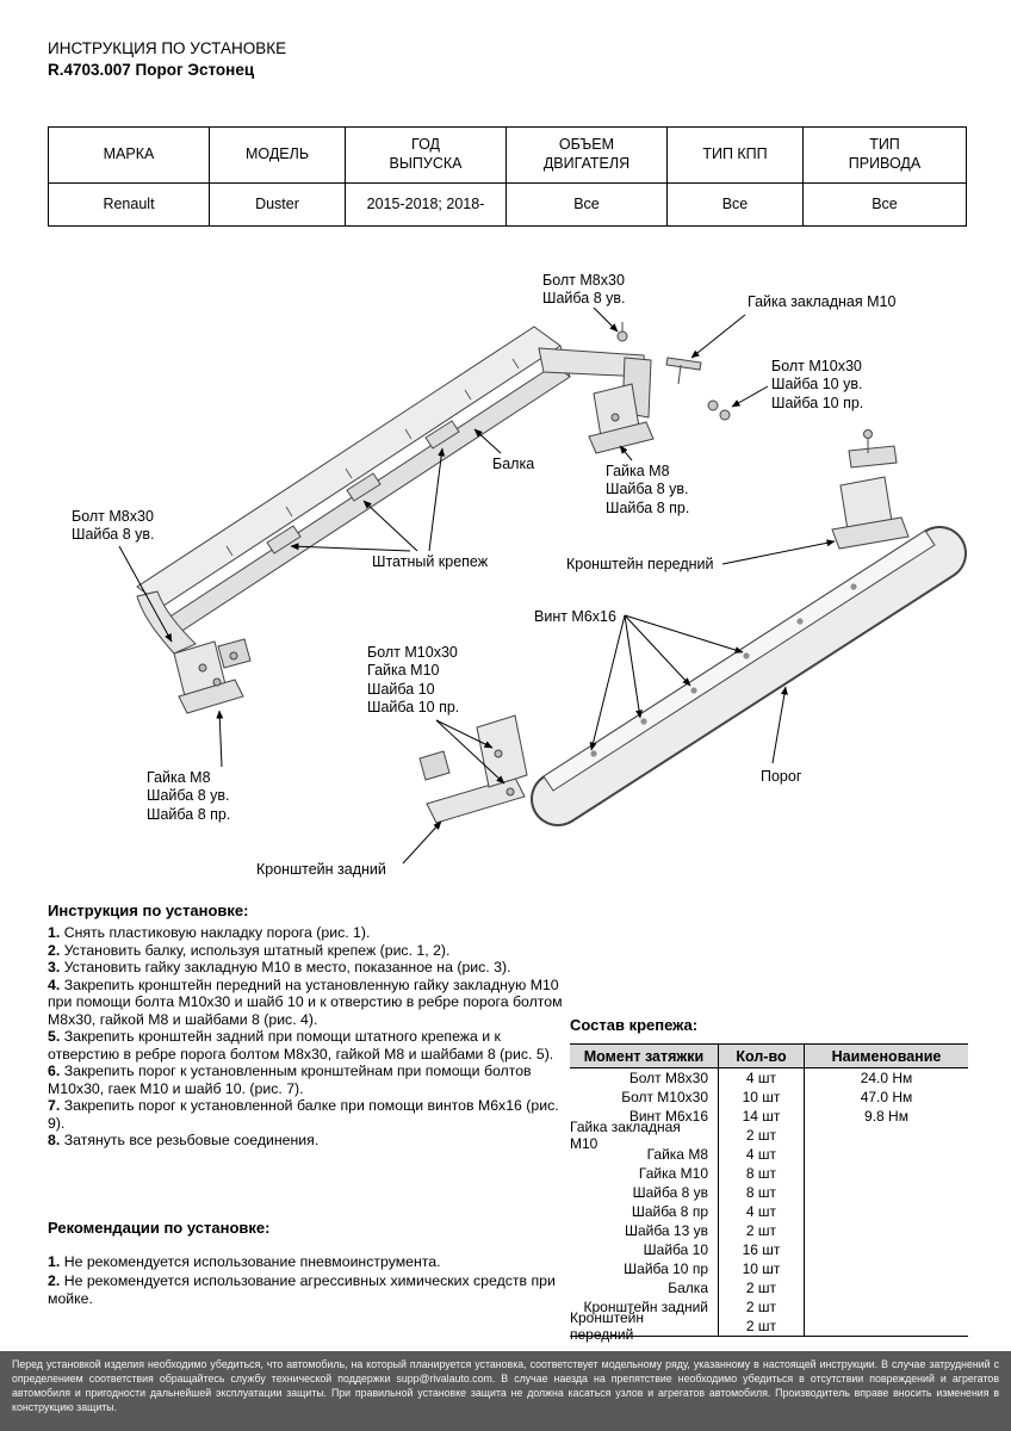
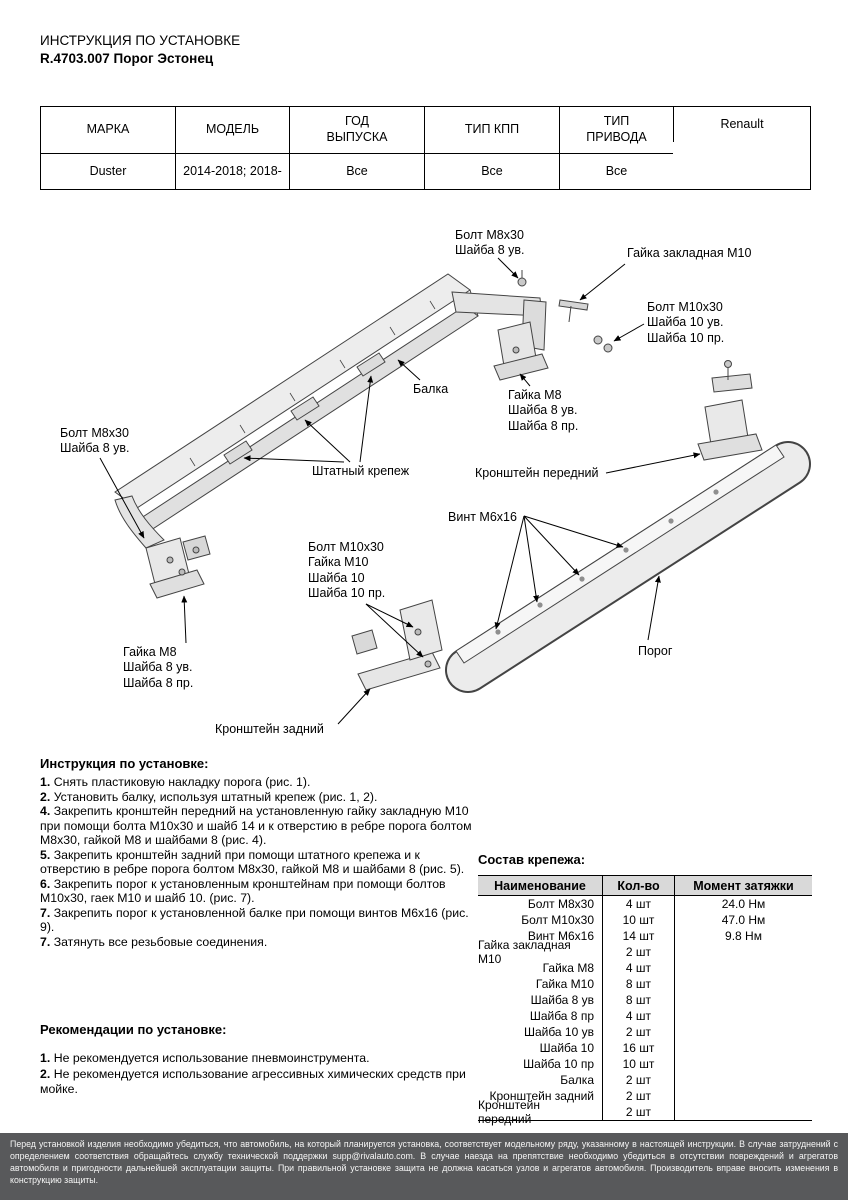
  ИНСТРУКЦИЯ ПО УСТАНОВКЕ
  R.4703.007 Порог Эстонец
  МАРКА
  МОДЕЛЬ
  ГОД
  ВЫПУСКА
- ОБЪЕМ
- ДВИГАТЕЛЯ
  ТИП КПП
  ТИП
  ПРИВОДА
  Renault
  Duster
- 2015-2018; 2018-
+ 2014-2018; 2018-
  Все
  Все
  Все
  Болт М8х30
  Шайба 8 ув.
  Гайка закладная М10
  Болт М10х30
  Шайба 10 ув.
  Шайба 10 пр.
  Гайка М8
  Шайба 8 ув.
  Шайба 8 пр.
  Балка
  Штатный крепеж
  Кронштейн передний
  Винт М6х16
  Болт М8х30
  Шайба 8 ув.
  Болт М10х30
  Гайка М10
  Шайба 10
  Шайба 10 пр.
  Гайка М8
  Шайба 8 ув.
  Шайба 8 пр.
  Кронштейн задний
  Порог
  Инструкция по установке:
  1. Снять пластиковую накладку порога (рис. 1).
  2. Установить балку, используя штатный крепеж (рис. 1, 2).
- 3. Установить гайку закладную М10 в место, показанное на (рис. 3).
- 4. Закрепить кронштейн передний на установленную гайку закладную М10 при помощи болта М10х30 и шайб 10 и к отверстию в ребре порога болтом М8х30, гайкой М8 и шайбами 8 (рис. 4).
+ 4. Закрепить кронштейн передний на установленную гайку закладную М10 при помощи болта М10х30 и шайб 14 и к отверстию в ребре порога болтом М8х30, гайкой М8 и шайбами 8 (рис. 4).
  5. Закрепить кронштейн задний при помощи штатного крепежа и к отверстию в ребре порога болтом М8х30, гайкой М8 и шайбами 8 (рис. 5).
  6. Закрепить порог к установленным кронштейнам при помощи болтов М10х30, гаек М10 и шайб 10. (рис. 7).
  7. Закрепить порог к установленной балке при помощи винтов М6х16 (рис. 9).
- 8. Затянуть все резьбовые соединения.
+ 7. Затянуть все резьбовые соединения.
  Рекомендации по установке:
  1. Не рекомендуется использование пневмоинструмента.
  2. Не рекомендуется использование агрессивных химических средств при мойке.
  Состав крепежа:
- Момент затяжки
+ Наименование
  Кол-во
- Наименование
+ Момент затяжки
  Болт М8х30
  4 шт
  24.0 Нм
  Болт М10х30
  10 шт
  47.0 Нм
  Винт М6х16
  14 шт
  9.8 Нм
  Гайка закладная М10
  2 шт
  Гайка М8
  4 шт
  Гайка М10
  8 шт
  Шайба 8 ув
  8 шт
  Шайба 8 пр
  4 шт
- Шайба 13 ув
+ Шайба 10 ув
  2 шт
  Шайба 10
  16 шт
  Шайба 10 пр
  10 шт
  Балка
  2 шт
  Кронштейн задний
  2 шт
  Кронштейн передний
  2 шт
  Перед установкой изделия необходимо убедиться, что автомобиль, на который планируется установка, соответствует модельному ряду, указанному в настоящей инструкции. В случае затруднений с определением соответствия обращайтесь службу технической поддержки supp@rivalauto.com. В случае наезда на препятствие необходимо убедиться в отсутствии повреждений и агрегатов автомобиля и пригодности дальнейшей эксплуатации защиты. При правильной установке защита не должна касаться узлов и агрегатов автомобиля. Производитель вправе вносить изменения в конструкцию защиты.
